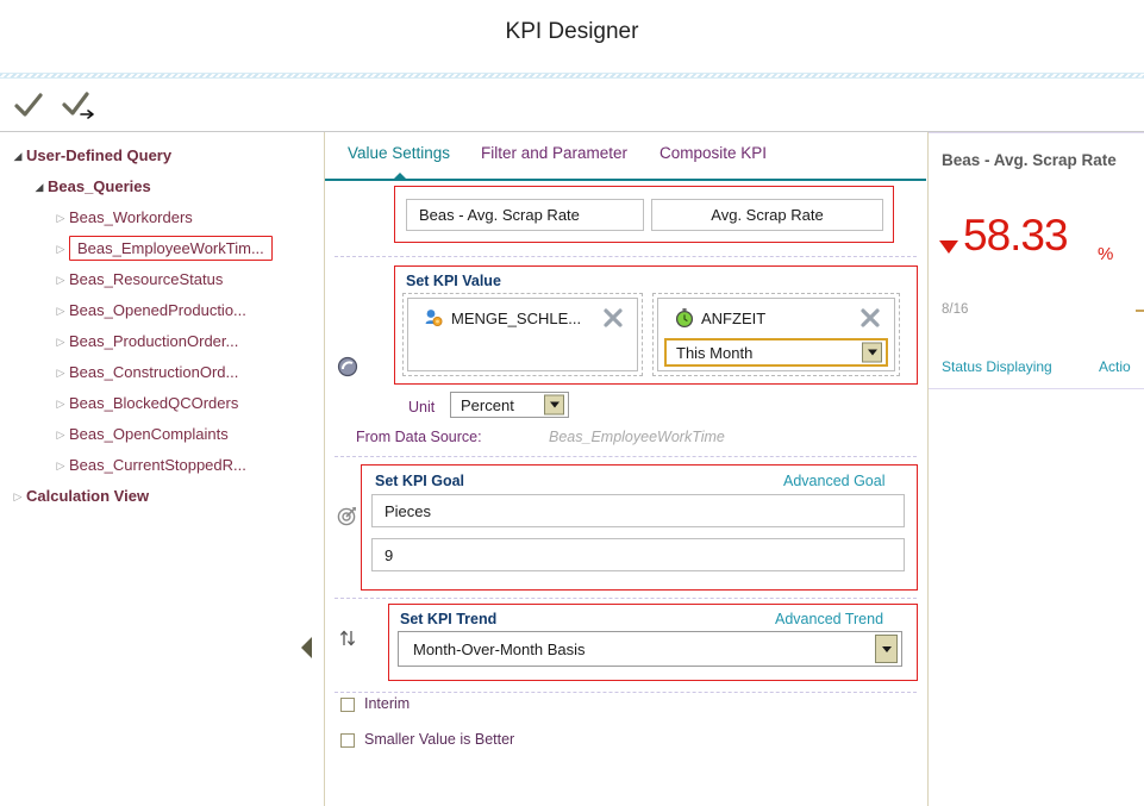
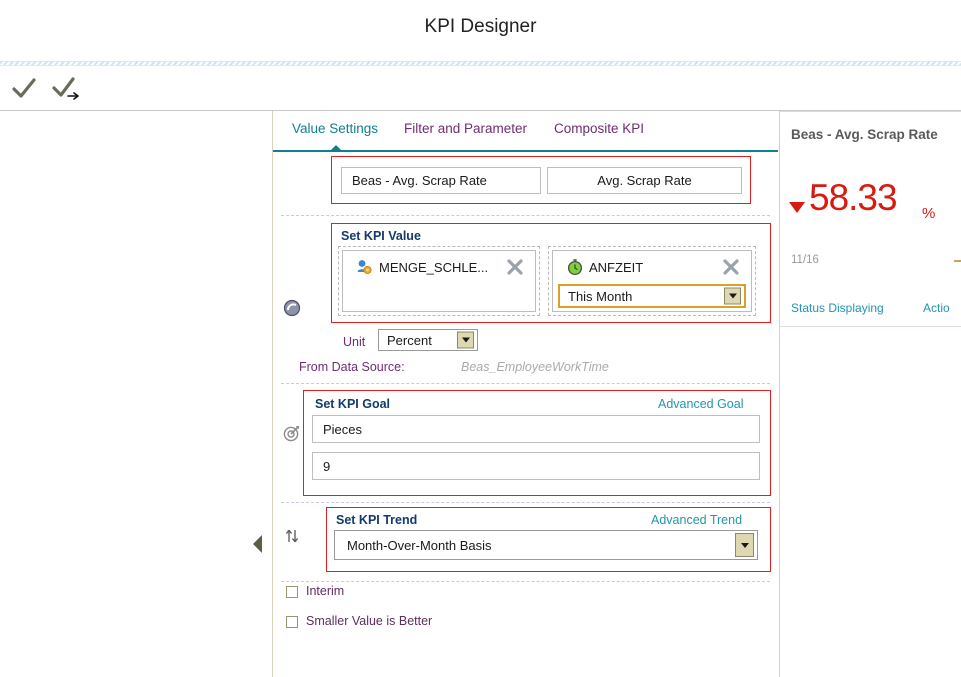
  KPI Designer
- ◢ User-Defined Query
- ◢ Beas_Queries
- ▷ Beas_Workorders
- ▷ Beas_EmployeeWorkTim...
- ▷ Beas_ResourceStatus
- ▷ Beas_OpenedProductio...
- ▷ Beas_ProductionOrder...
- ▷ Beas_ConstructionOrd...
- ▷ Beas_BlockedQCOrders
- ▷ Beas_OpenComplaints
- ▷ Beas_CurrentStoppedR...
- ▷ Calculation View
  Value Settings
  Filter and Parameter
  Composite KPI
  Beas - Avg. Scrap Rate
  Avg. Scrap Rate
  Set KPI Value
  MENGE_SCHLE...
  ANFZEIT
  This Month
  Unit
  Percent
  From Data Source:
  Beas_EmployeeWorkTime
  Set KPI Goal
  Advanced Goal
  Pieces
  9
  Set KPI Trend
  Advanced Trend
  Month-Over-Month Basis
  Interim
  Smaller Value is Better
  Beas - Avg. Scrap Rate
  58.33
  %
- 8/16
+ 11/16
  Status Displaying
  Actio
